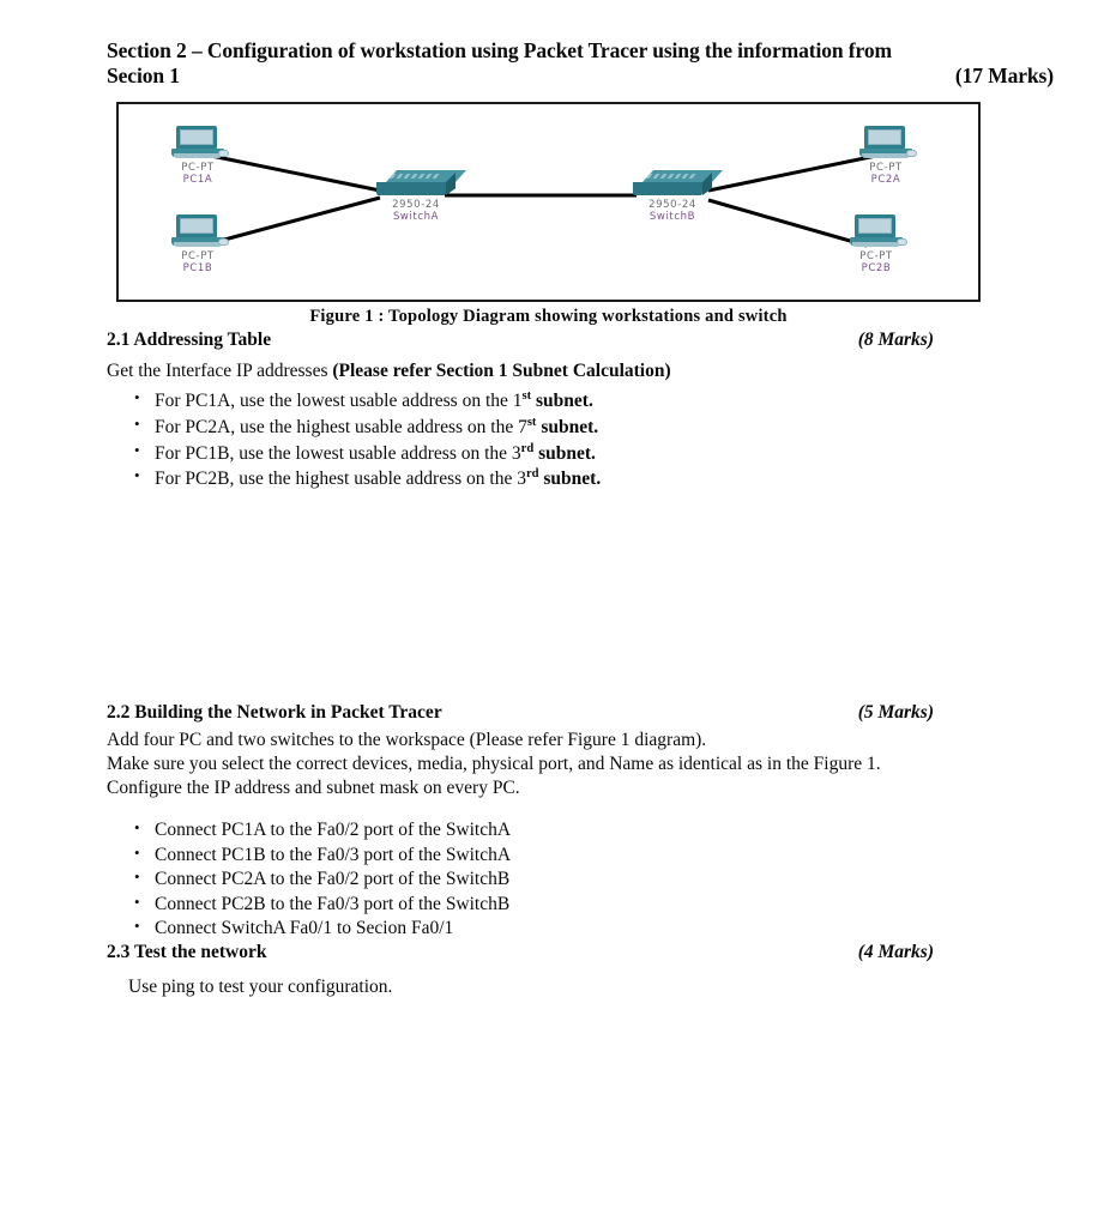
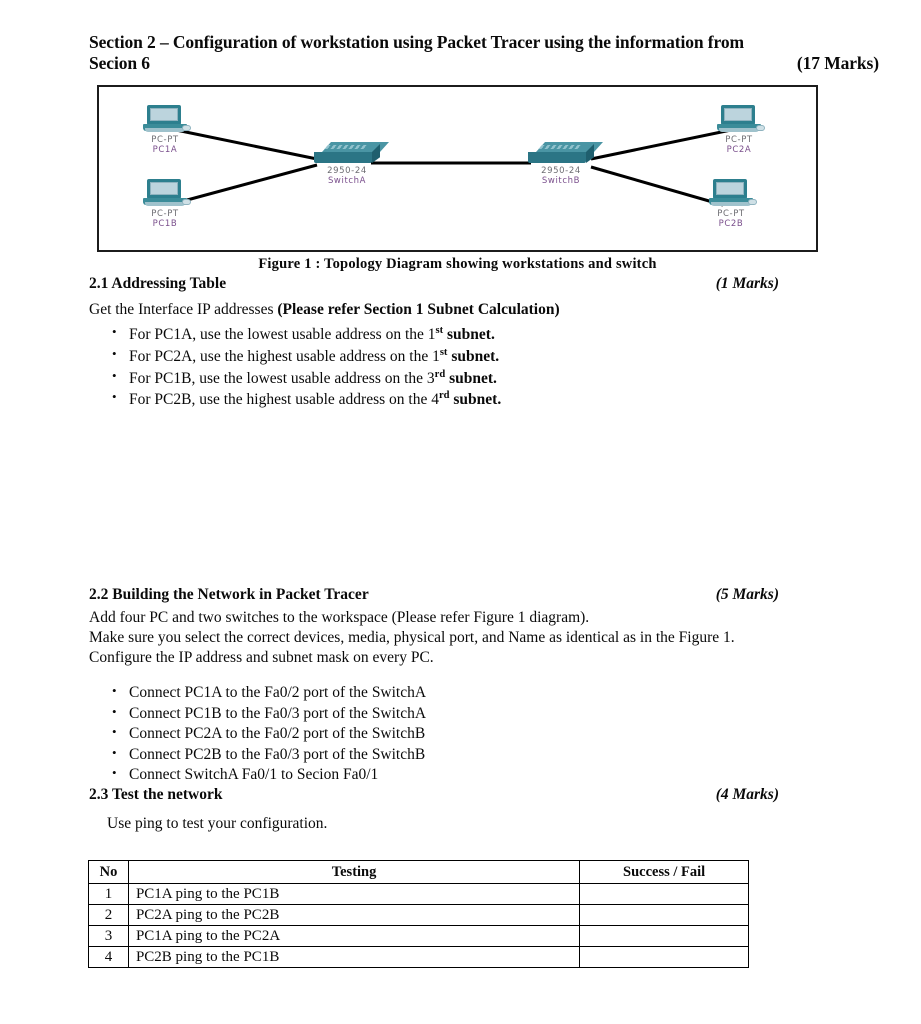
  Section 2 – Configuration of workstation using Packet Tracer using the information from
  (17 Marks)
- Secion 1
+ Secion 6
  PC-PT
  PC1A
  PC-PT
  PC1B
  2950-24
  SwitchA
  2950-24
  SwitchB
  PC-PT
  PC2A
  PC-PT
  PC2B
  Figure 1 : Topology Diagram showing workstations and switch
  2.1 Addressing Table
- (8 Marks)
+ (1 Marks)
  Get the Interface IP addresses (Please refer Section 1 Subnet Calculation)
  For PC1A, use the lowest usable address on the 1st subnet.
- For PC2A, use the highest usable address on the 7st subnet.
+ For PC2A, use the highest usable address on the 1st subnet.
  For PC1B, use the lowest usable address on the 3rd subnet.
- For PC2B, use the highest usable address on the 3rd subnet.
+ For PC2B, use the highest usable address on the 4rd subnet.
  2.2 Building the Network in Packet Tracer
  (5 Marks)
  Add four PC and two switches to the workspace (Please refer Figure 1 diagram).
  Make sure you select the correct devices, media, physical port, and Name as identical as in the Figure 1.
  Configure the IP address and subnet mask on every PC.
  Connect PC1A to the Fa0/2 port of the SwitchA
  Connect PC1B to the Fa0/3 port of the SwitchA
  Connect PC2A to the Fa0/2 port of the SwitchB
  Connect PC2B to the Fa0/3 port of the SwitchB
  Connect SwitchA Fa0/1 to Secion Fa0/1
  2.3 Test the network
  (4 Marks)
  Use ping to test your configuration.
+ No	Testing	Success / Fail
+ 1	PC1A ping to the PC1B
+ 2	PC2A ping to the PC2B
+ 3	PC1A ping to the PC2A
+ 4	PC2B ping to the PC1B
